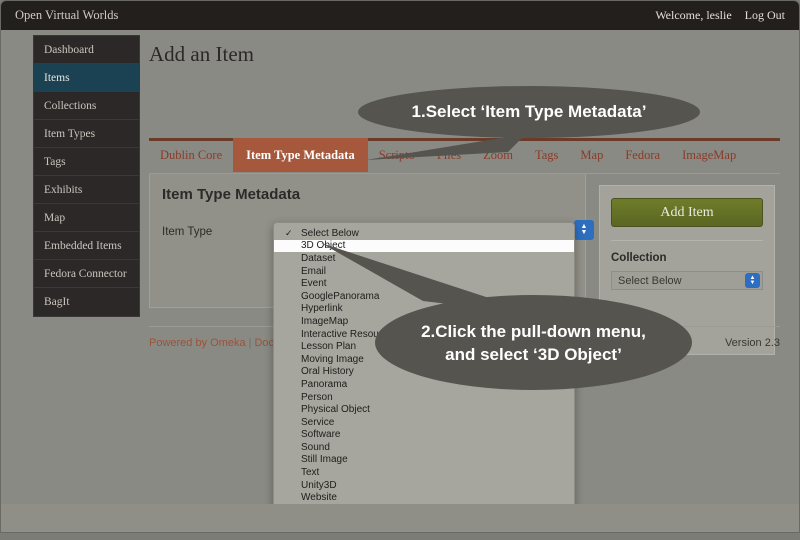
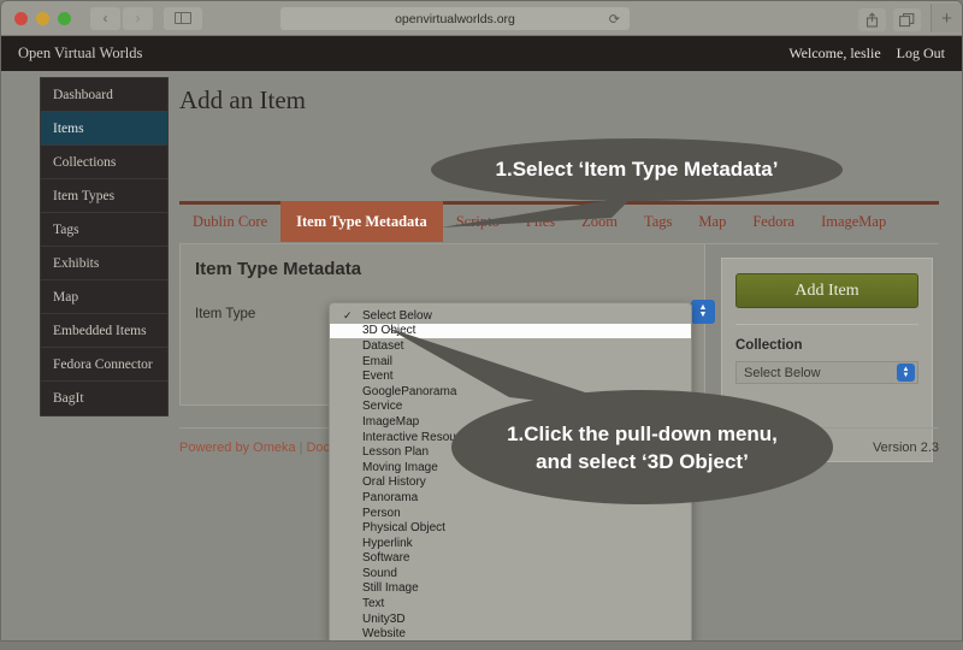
+ ‹
+ ›
+ openvirtualworlds.org
+ ⟳
+ +
  Open Virtual Worlds
  Welcome, leslie
  Log Out
  Dashboard
  Items
  Collections
  Item Types
  Tags
  Exhibits
  Map
  Embedded Items
  Fedora Connector
  BagIt
  Add an Item
  Dublin Core
  Item Type Metadata
  Zoom
  Tags
  Map
  Fedora
  ImageMap
  Item Type Metadata
  Item Type
  Add Item
  Collection
  Select Below
  Powered by Omeka Doc
  Version 2.3
  ✓
  Select Below
  3D Oject
  Dataset
  Email
  Event
  GooglePanorama
- Hyperlink
+ Service
  ImageMap
  Interactive Reso
  Lesson Plan
  Moving Image
  Oral History
  Panorama
  Person
  Physical Object
- Service
+ Hyperlink
  Software
  Sound
  Still Image
  Text
  Unity3D
  Website
  1.Select ‘Item Type Metadata’
- 2.Click the pull-down menu,
+ 1.Click the pull-down menu,
  and select ‘3D Object’
